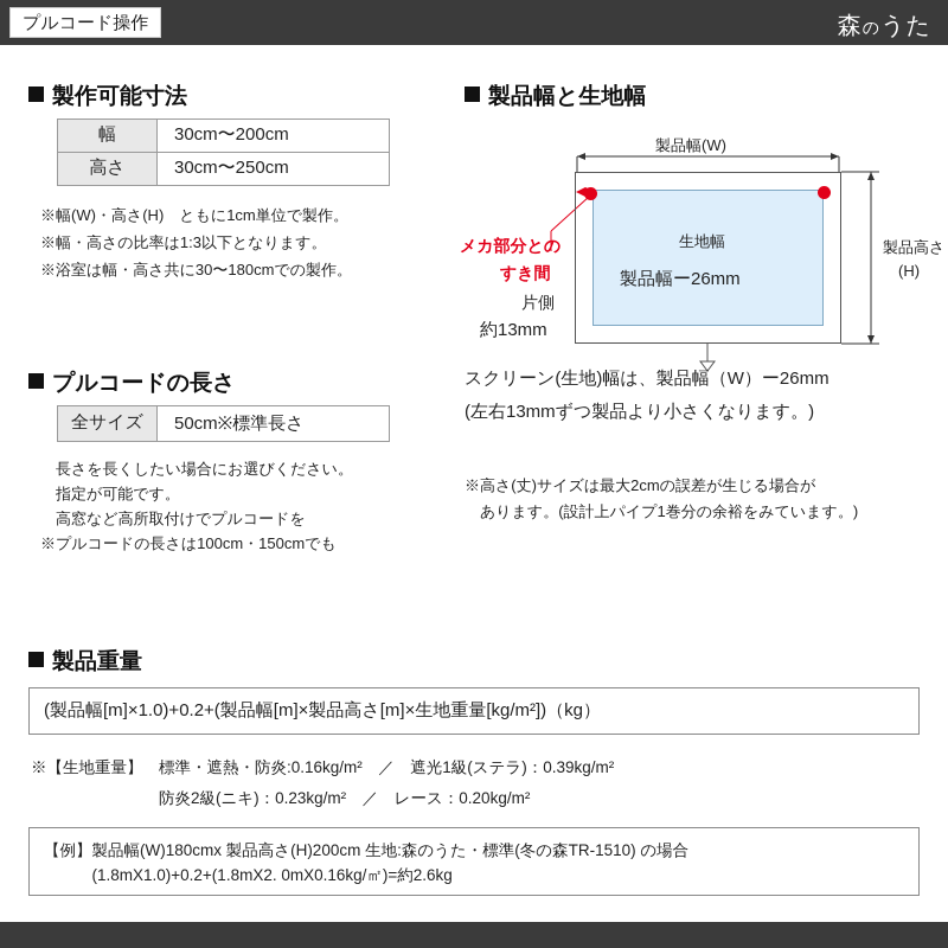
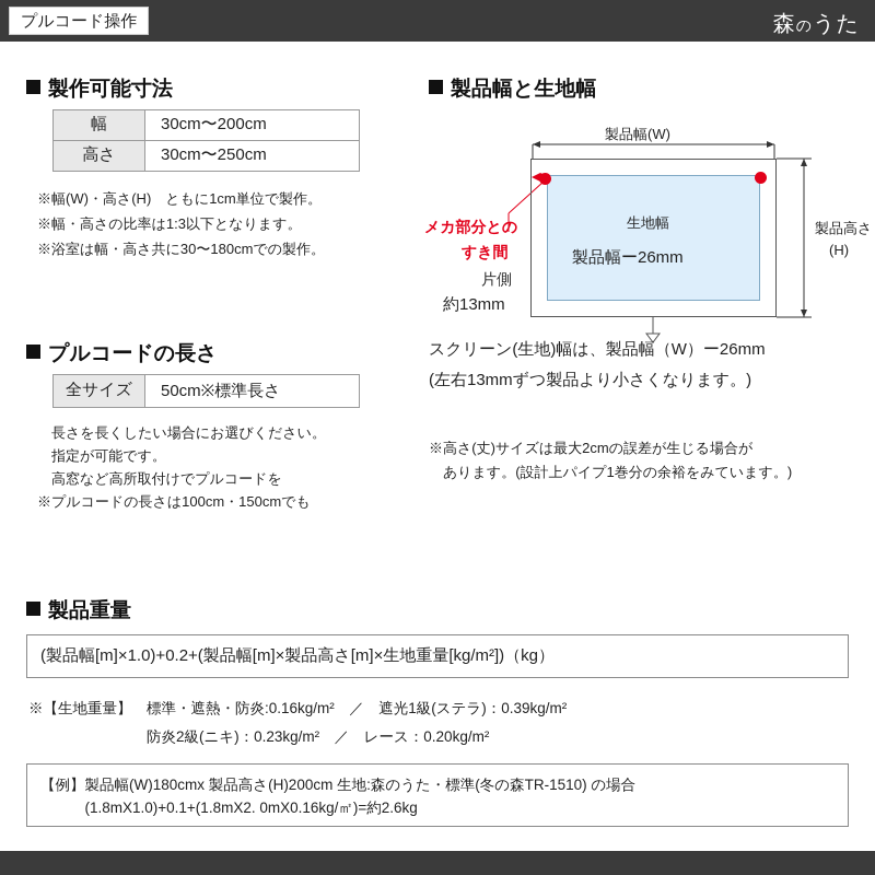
  プルコード操作
  森のうた
  製作可能寸法
  幅	30cm〜200cm
  高さ	30cm〜250cm
  ※幅(W)・高さ(H) ともに1cm単位で製作。
  ※幅・高さの比率は1:3以下となります。
  ※浴室は幅・高さ共に30〜180cmでの製作。
  プルコードの長さ
  全サイズ	50cm※標準長さ
  長さを長くしたい場合にお選びください。
  指定が可能です。
  高窓など高所取付けでプルコードを
  ※プルコードの長さは100cm・150cmでも
  製品幅と生地幅
  製品幅(W)
  生地幅
  製品幅ー26mm
  製品高さ
  (H)
  メカ部分との
  すき間
  片側
  約13mm
  スクリーン(生地)幅は、製品幅（W）ー26mm
  (左右13mmずつ製品より小さくなります。)
  ※高さ(丈)サイズは最大2cmの誤差が生じる場合が
  あります。(設計上パイプ1巻分の余裕をみています。)
  製品重量
  (製品幅[m]×1.0)+0.2+(製品幅[m]×製品高さ[m]×生地重量[kg/m²])（kg）
  ※【生地重量】 標準・遮熱・防炎:0.16kg/m² ／ 遮光1級(ステラ)：0.39kg/m²
  防炎2級(ニキ)：0.23kg/m² ／ レース：0.20kg/m²
  【例】製品幅(W)180cmx 製品高さ(H)200cm 生地:森のうた・標準(冬の森TR-1510) の場合
- (1.8mX1.0)+0.2+(1.8mX2. 0mX0.16kg/㎡)=約2.6kg
+ (1.8mX1.0)+0.1+(1.8mX2. 0mX0.16kg/㎡)=約2.6kg
